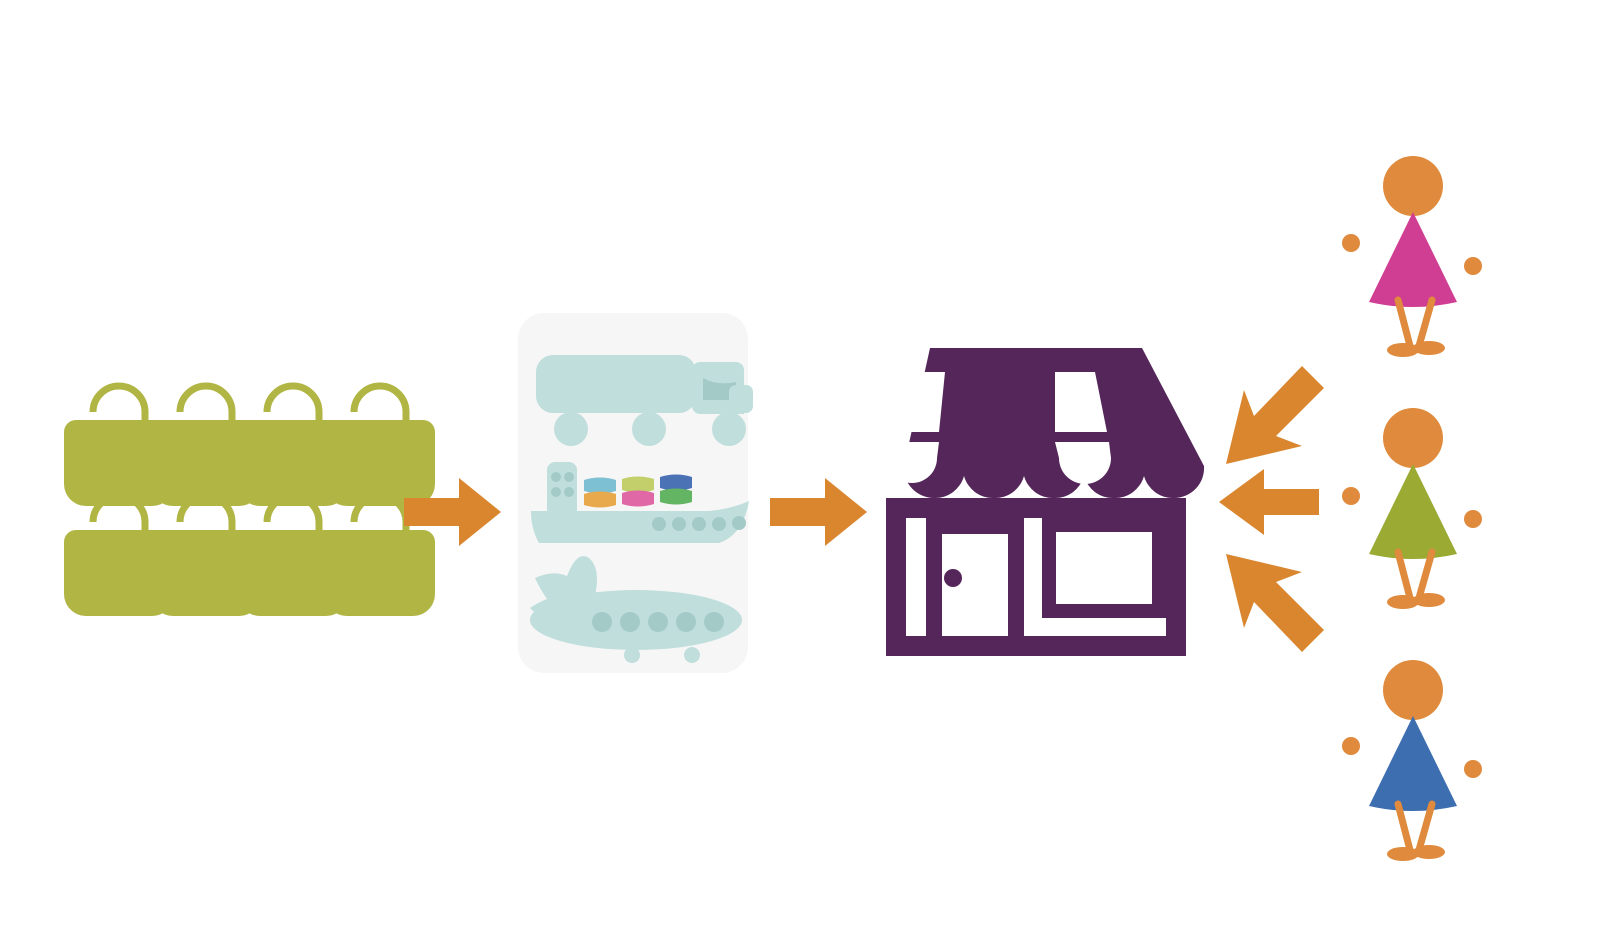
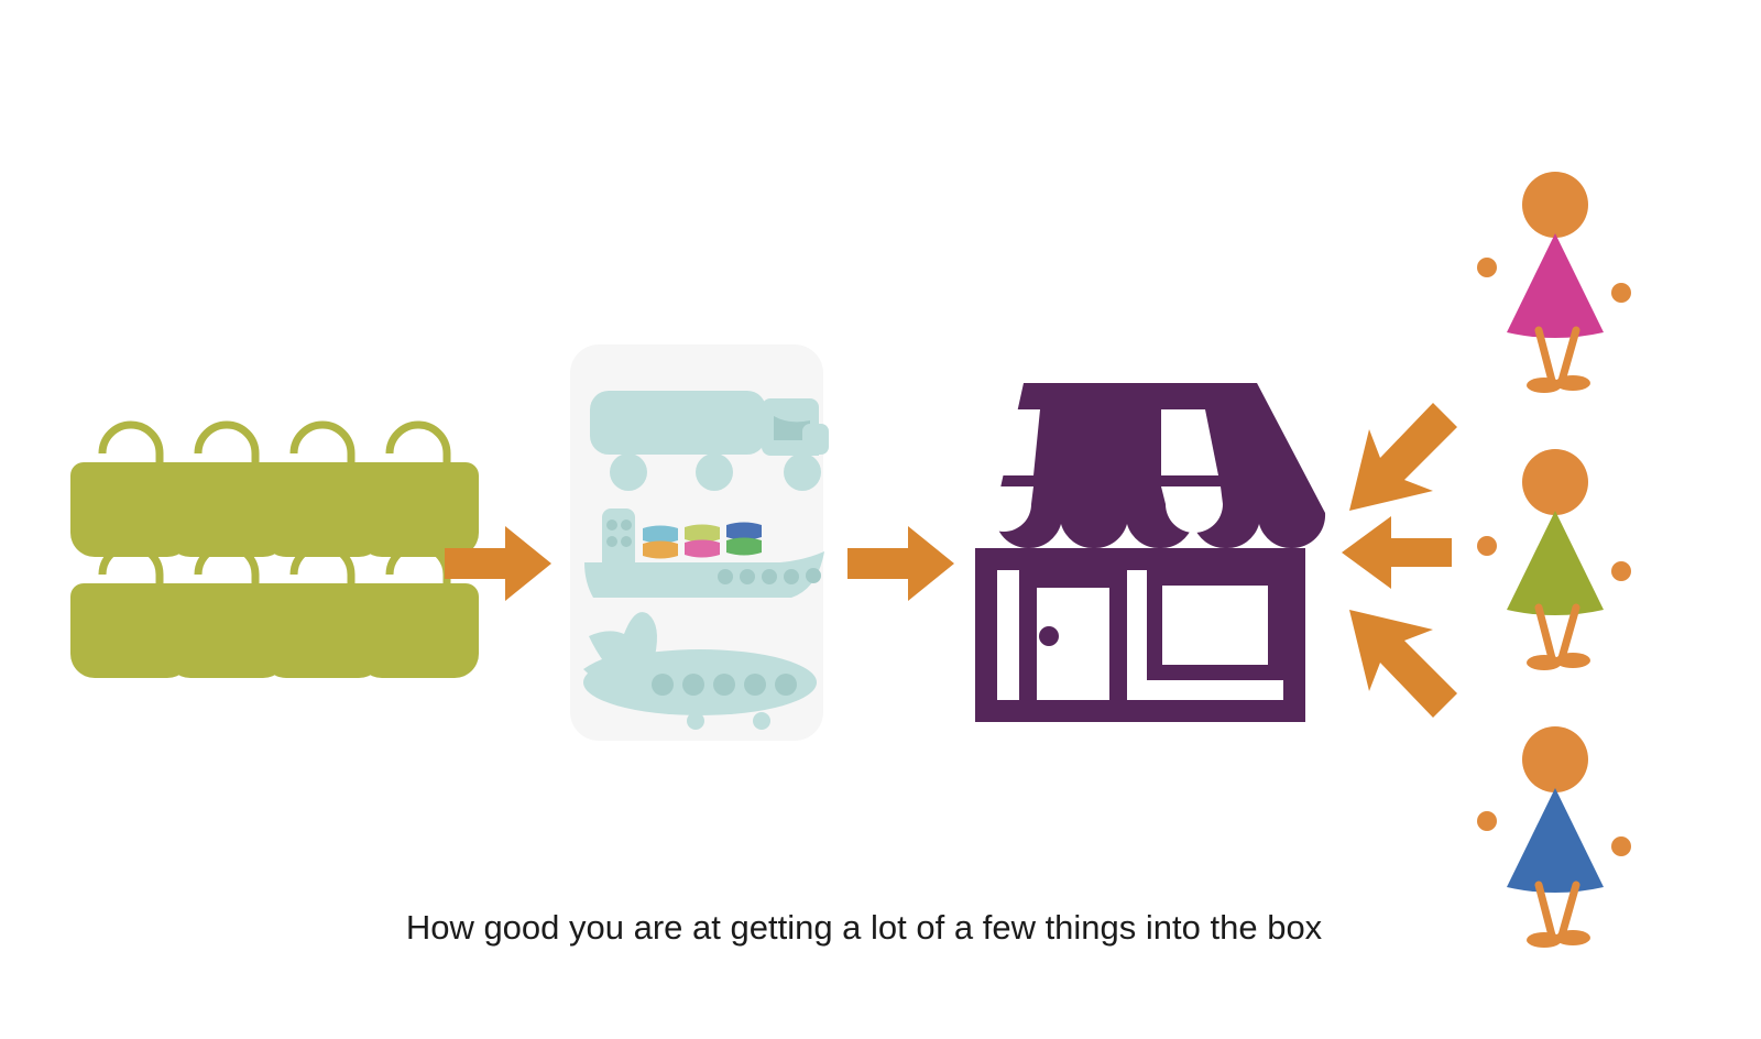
+ How good you are at getting a lot of a few things into the box
